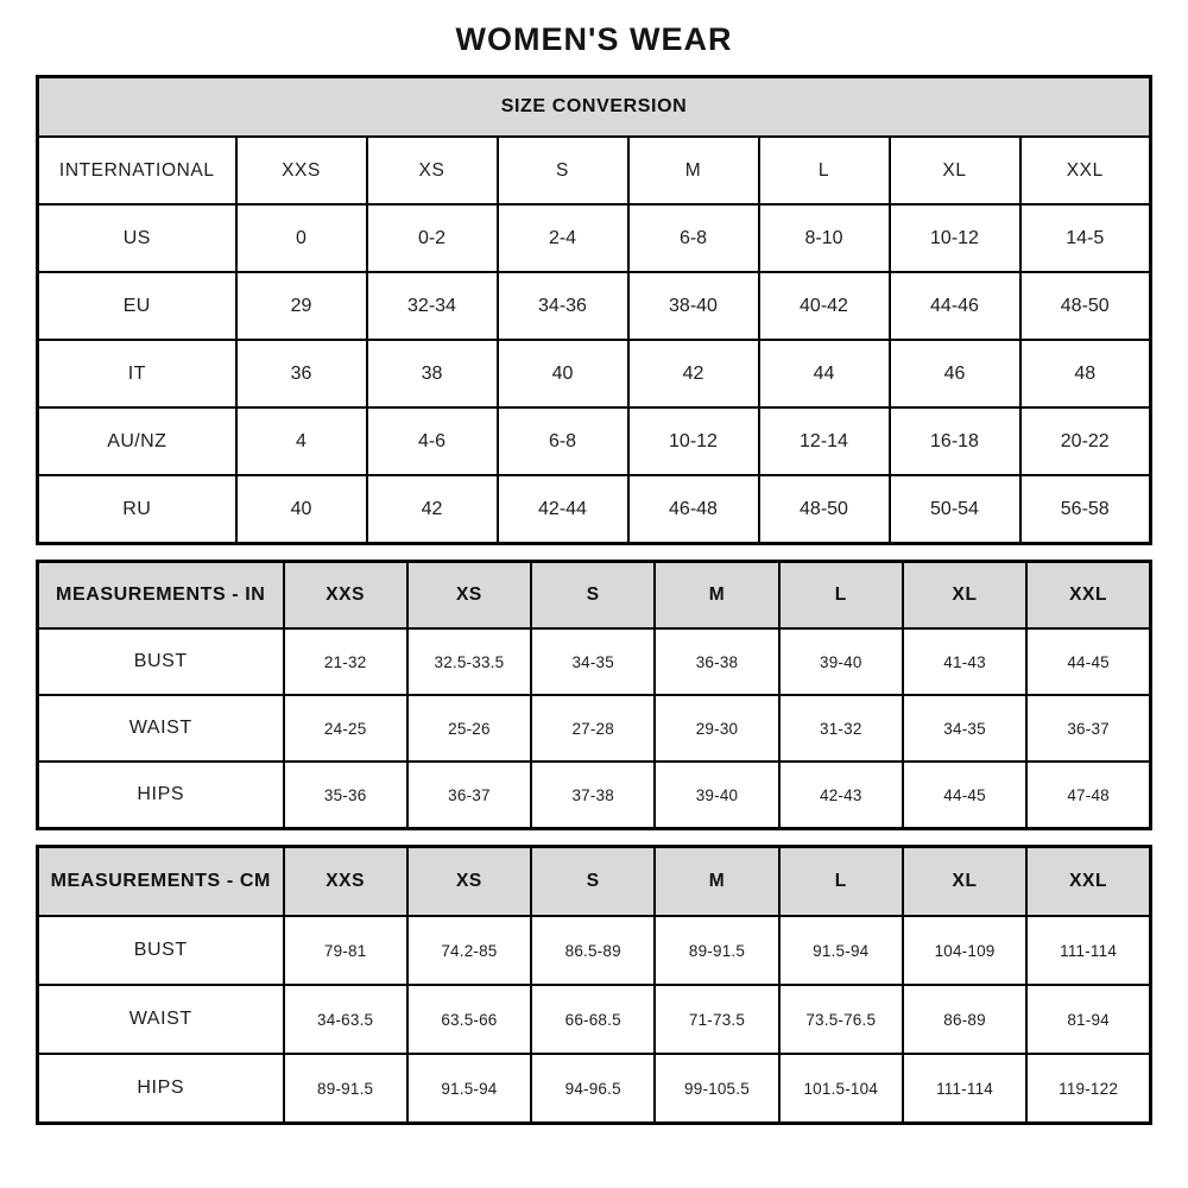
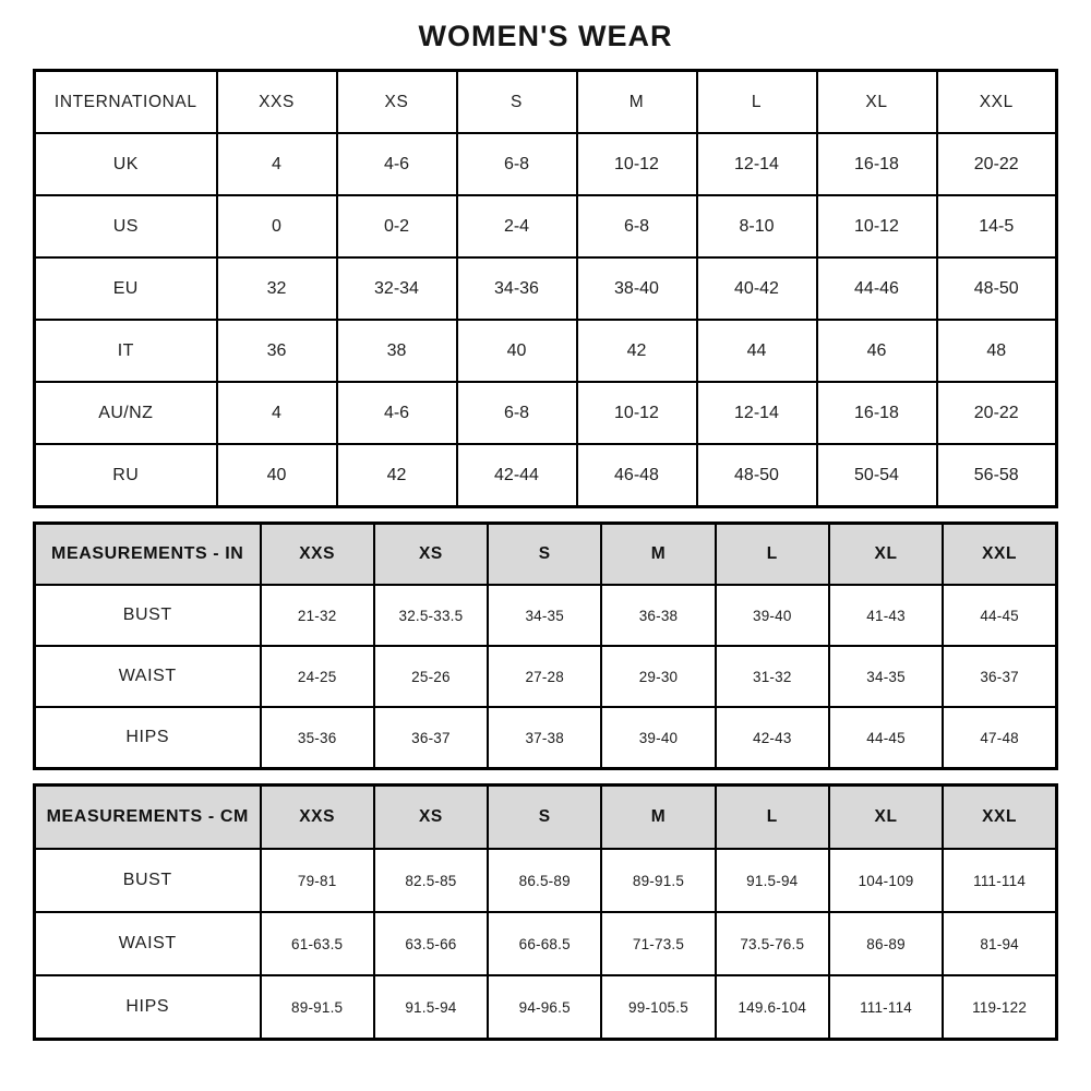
  WOMEN'S WEAR
- SIZE CONVERSION
  INTERNATIONAL	XXS	XS	S	M	L	XL	XXL
+ UK	4	4-6	6-8	10-12	12-14	16-18	20-22
  US	0	0-2	2-4	6-8	8-10	10-12	14-5
- EU	29	32-34	34-36	38-40	40-42	44-46	48-50
+ EU	32	32-34	34-36	38-40	40-42	44-46	48-50
  IT	36	38	40	42	44	46	48
  AU/NZ	4	4-6	6-8	10-12	12-14	16-18	20-22
  RU	40	42	42-44	46-48	48-50	50-54	56-58
  MEASUREMENTS - IN	XXS	XS	S	M	L	XL	XXL
  BUST	21-32	32.5-33.5	34-35	36-38	39-40	41-43	44-45
  WAIST	24-25	25-26	27-28	29-30	31-32	34-35	36-37
  HIPS	35-36	36-37	37-38	39-40	42-43	44-45	47-48
  MEASUREMENTS - CM	XXS	XS	S	M	L	XL	XXL
- BUST	79-81	74.2-85	86.5-89	89-91.5	91.5-94	104-109	111-114
+ BUST	79-81	82.5-85	86.5-89	89-91.5	91.5-94	104-109	111-114
- WAIST	34-63.5	63.5-66	66-68.5	71-73.5	73.5-76.5	86-89	81-94
+ WAIST	61-63.5	63.5-66	66-68.5	71-73.5	73.5-76.5	86-89	81-94
- HIPS	89-91.5	91.5-94	94-96.5	99-105.5	101.5-104	111-114	119-122
+ HIPS	89-91.5	91.5-94	94-96.5	99-105.5	149.6-104	111-114	119-122
